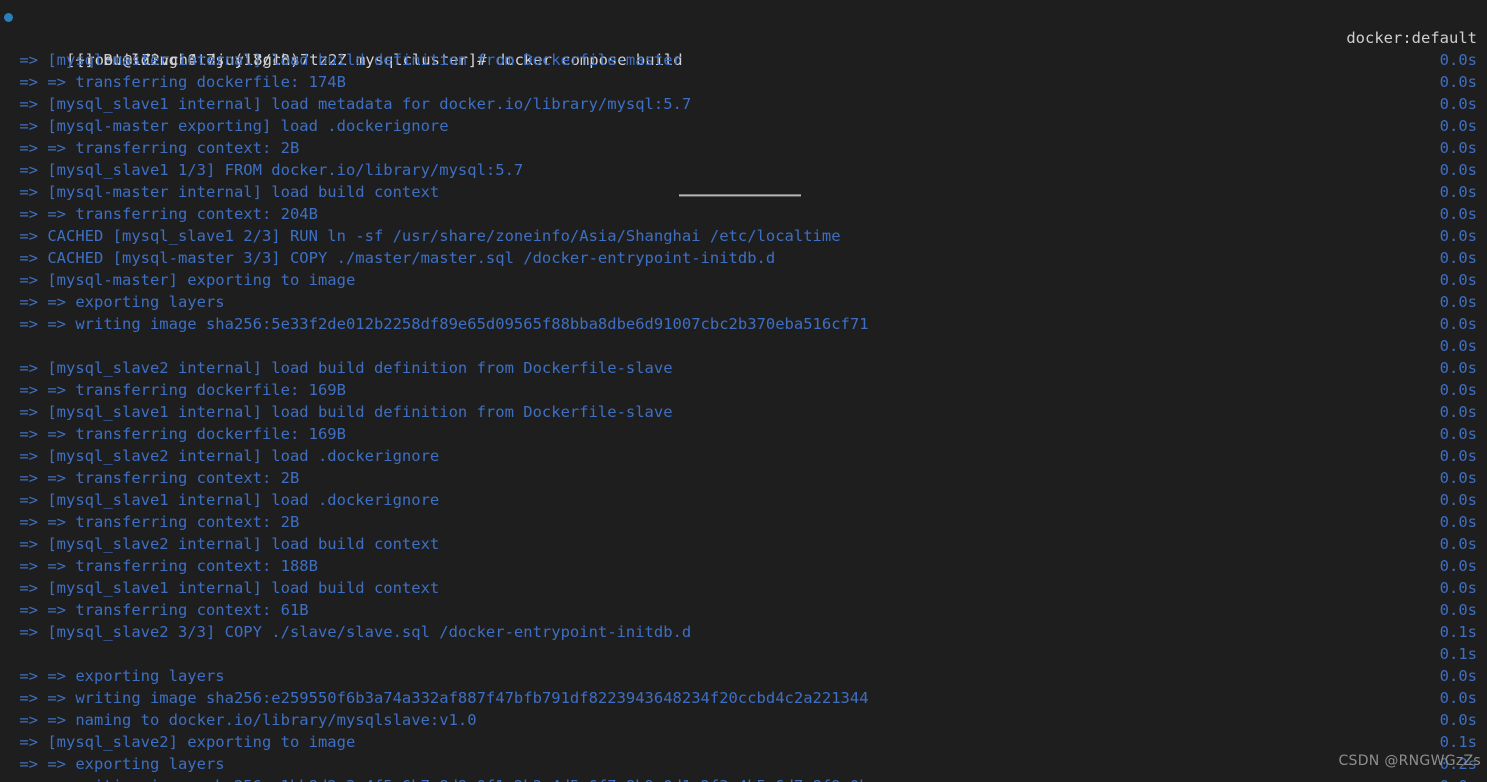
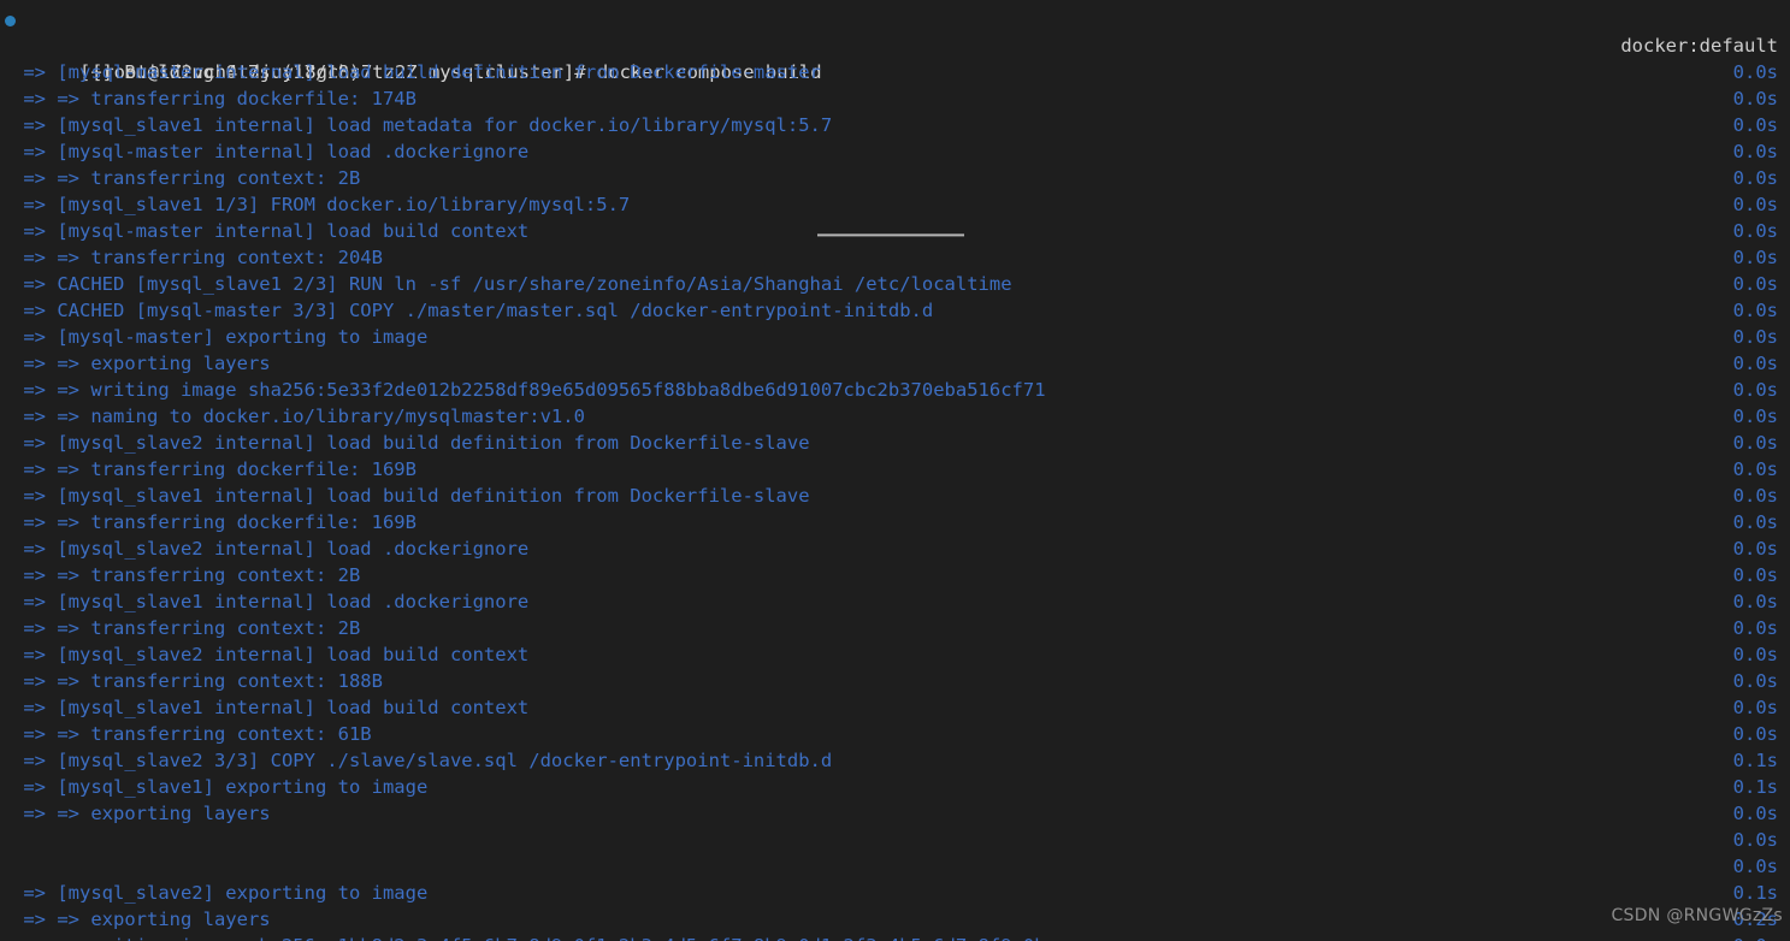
  [root@iZ2vch4tdjuyi8gchs7tz2Z mysqlcluster]# docker compose build
  [+] Building 0.7s (17/18)
  docker:default
  => [mysql-master internal] load build definition from Dockerfile-master
  0.0s
  => => transferring dockerfile: 174B
  0.0s
  => [mysql_slave1 internal] load metadata for docker.io/library/mysql:5.7
  0.0s
- => [mysql-master exporting] load .dockerignore
+ => [mysql-master internal] load .dockerignore
  0.0s
  => => transferring context: 2B
  0.0s
  => [mysql_slave1 1/3] FROM docker.io/library/mysql:5.7
  0.0s
  => [mysql-master internal] load build context
  0.0s
  => => transferring context: 204B
  0.0s
  => CACHED [mysql_slave1 2/3] RUN ln -sf /usr/share/zoneinfo/Asia/Shanghai /etc/localtime
  0.0s
  => CACHED [mysql-master 3/3] COPY ./master/master.sql /docker-entrypoint-initdb.d
  0.0s
  => [mysql-master] exporting to image
  0.0s
  => => exporting layers
  0.0s
  => => writing image sha256:5e33f2de012b2258df89e65d09565f88bba8dbe6d91007cbc2b370eba516cf71
  0.0s
+ => => naming to docker.io/library/mysqlmaster:v1.0
  0.0s
  => [mysql_slave2 internal] load build definition from Dockerfile-slave
  0.0s
  => => transferring dockerfile: 169B
  0.0s
  => [mysql_slave1 internal] load build definition from Dockerfile-slave
  0.0s
  => => transferring dockerfile: 169B
  0.0s
  => [mysql_slave2 internal] load .dockerignore
  0.0s
  => => transferring context: 2B
  0.0s
  => [mysql_slave1 internal] load .dockerignore
  0.0s
  => => transferring context: 2B
  0.0s
  => [mysql_slave2 internal] load build context
  0.0s
  => => transferring context: 188B
  0.0s
  => [mysql_slave1 internal] load build context
  0.0s
  => => transferring context: 61B
  0.0s
  => [mysql_slave2 3/3] COPY ./slave/slave.sql /docker-entrypoint-initdb.d
  0.1s
+ => [mysql_slave1] exporting to image
  0.1s
  => => exporting layers
  0.0s
- => => writing image sha256:e259550f6b3a74a332af887f47bfb791df8223943648234f20ccbd4c2a221344
  0.0s
- => => naming to docker.io/library/mysqlslave:v1.0
  0.0s
  => [mysql_slave2] exporting to image
  0.1s
  => => exporting layers
  0.2s
  CSDN @RNGWGzZs
